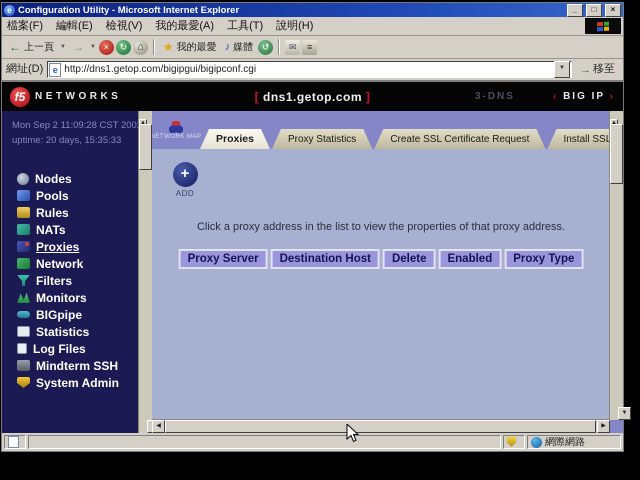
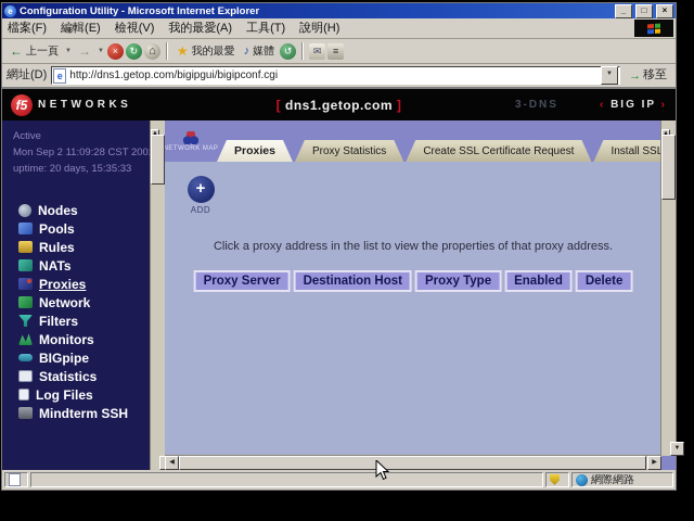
  e
  Configuration Utility - Microsoft Internet Explorer
  _
  □
  ×
  檔案(F)
  編輯(E)
  檢視(V)
  我的最愛(A)
  工具(T)
  說明(H)
  ←
  上一頁
  →
  ×
  ↻
  ⌂
  ★
  我的最愛
  ♪
  媒體
  ↺
  ✉
  ≡
  網址(D)
  http://dns1.getop.com/bigipgui/bigipconf.cgi
  →
  移至
  f5
  NETWORKS
  dns1.getop.com
  3-DNS
  BIG IP
+ Active
  Mon Sep 2 11:09:28 CST 200
  uptime: 20 days, 15:35:33
  Nodes
  Pools
  Rules
  NATs
  Proxies
  Network
  Filters
  Monitors
  BIGpipe
  Statistics
  Log Files
  Mindterm SSH
- System Admin
  Proxies
  Proxy Statistics
  Create SSL Certificate Request
  +
  ADD
  Click a proxy address in the list to view the properties of that proxy address.
  Proxy Server
  Destination Host
- Delete
+ Proxy Type
  Enabled
- Proxy Type
+ Delete
  網際網路
